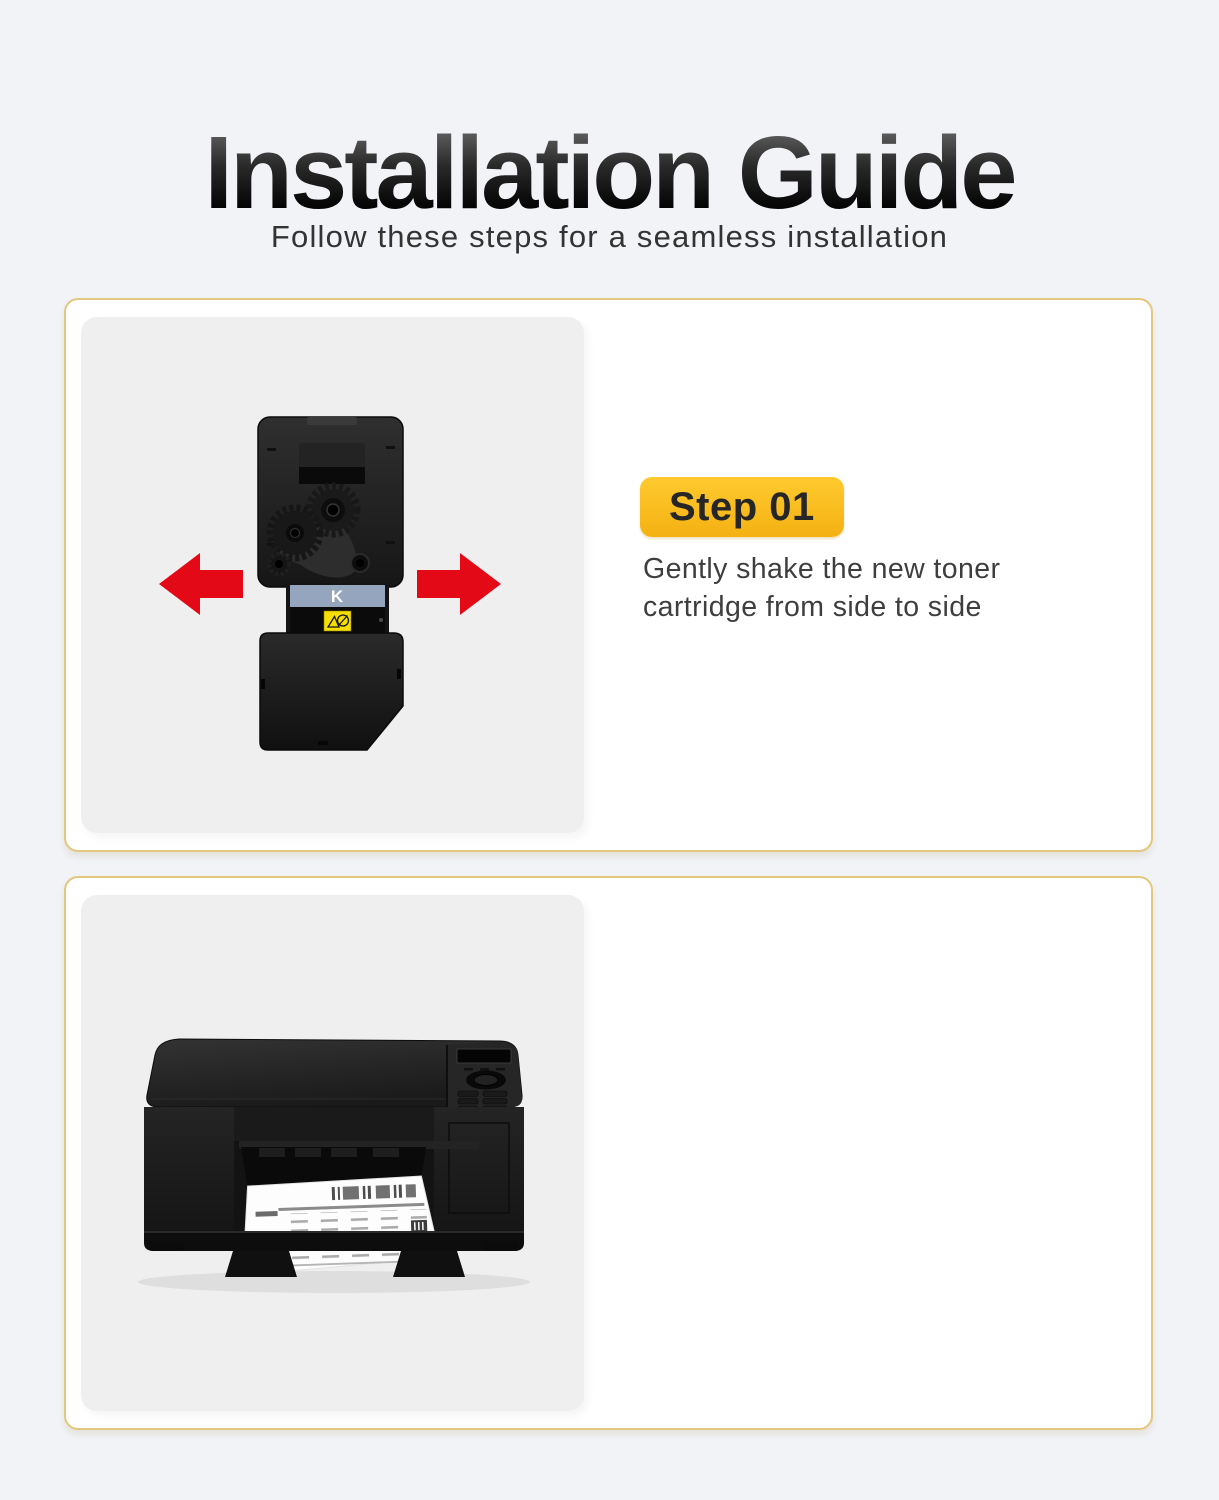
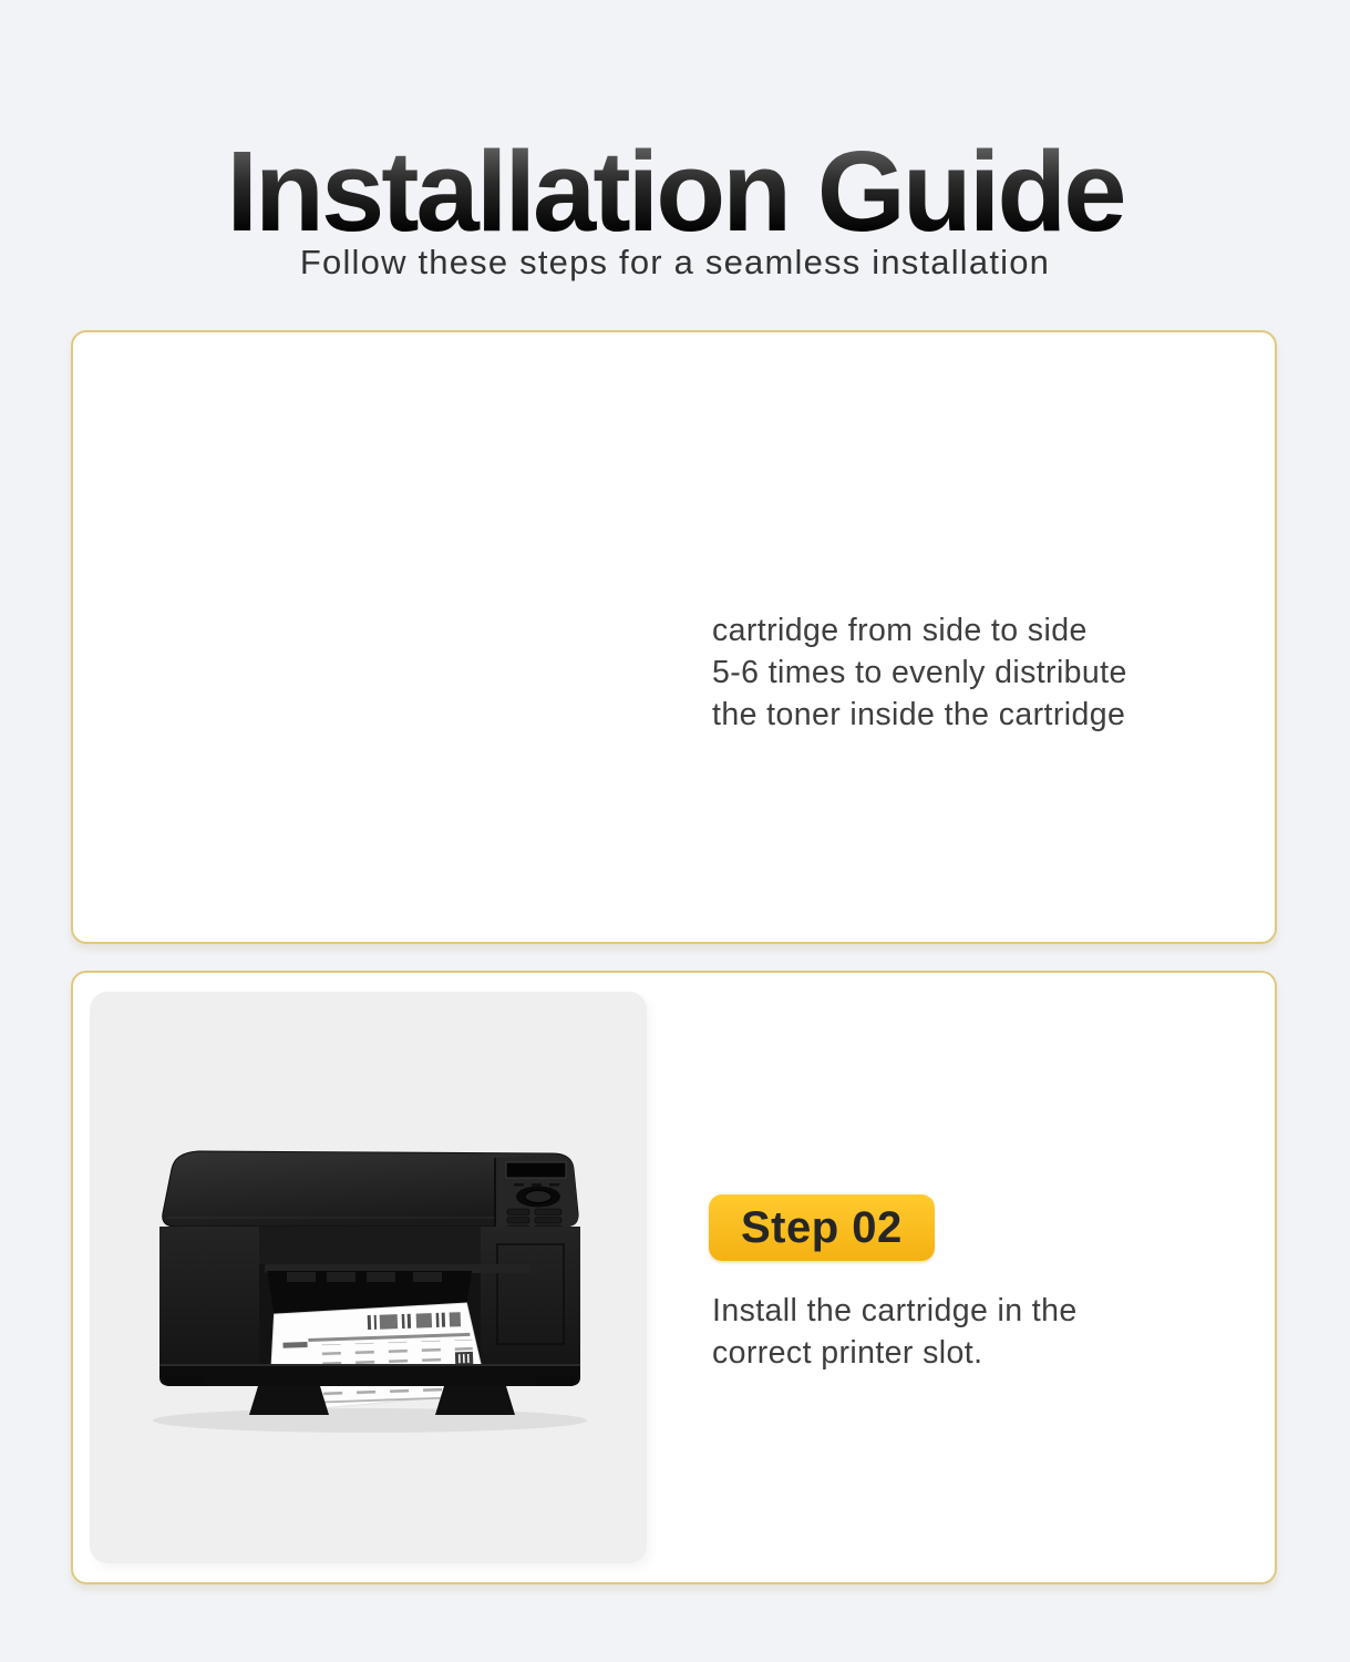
  Installation Guide
  Follow these steps for a seamless installation
- K
- Step 01
- Gently shake the new toner
  cartridge from side to side
+ 5-6 times to evenly distribute
+ the toner inside the cartridge
+ Step 02
+ Install the cartridge in the
+ correct printer slot.
